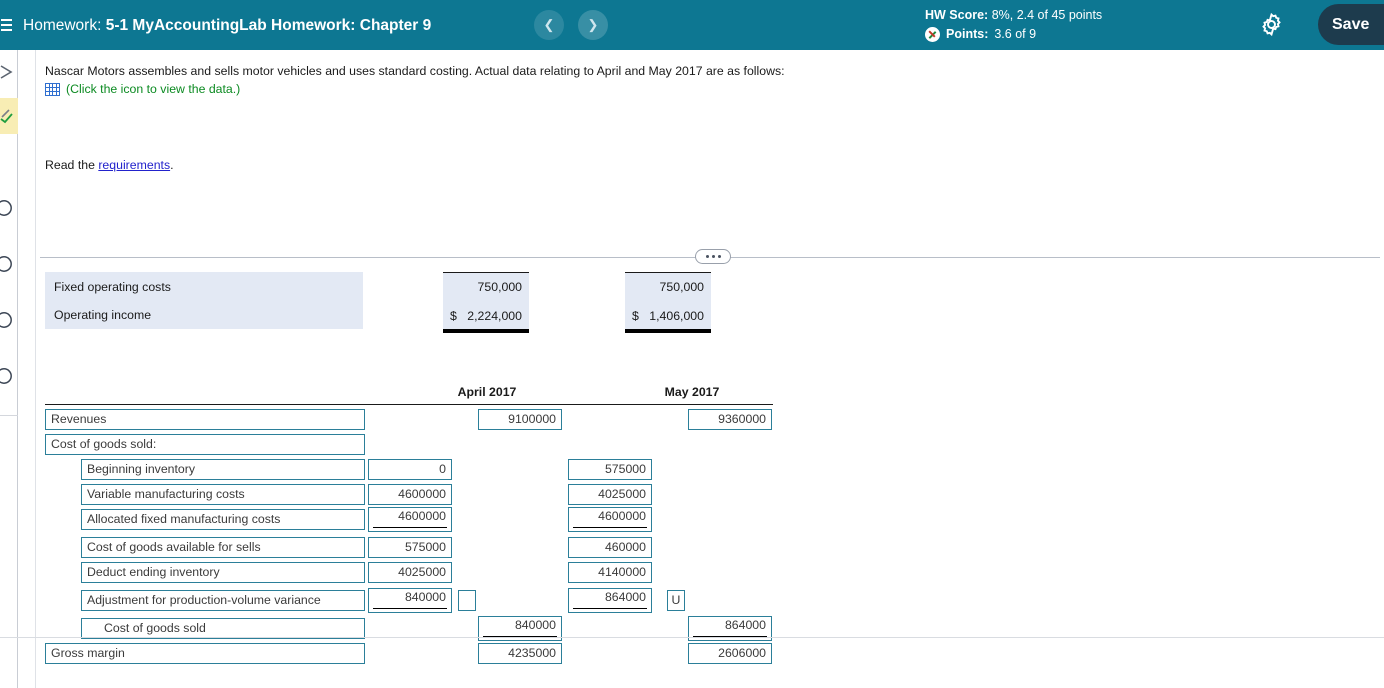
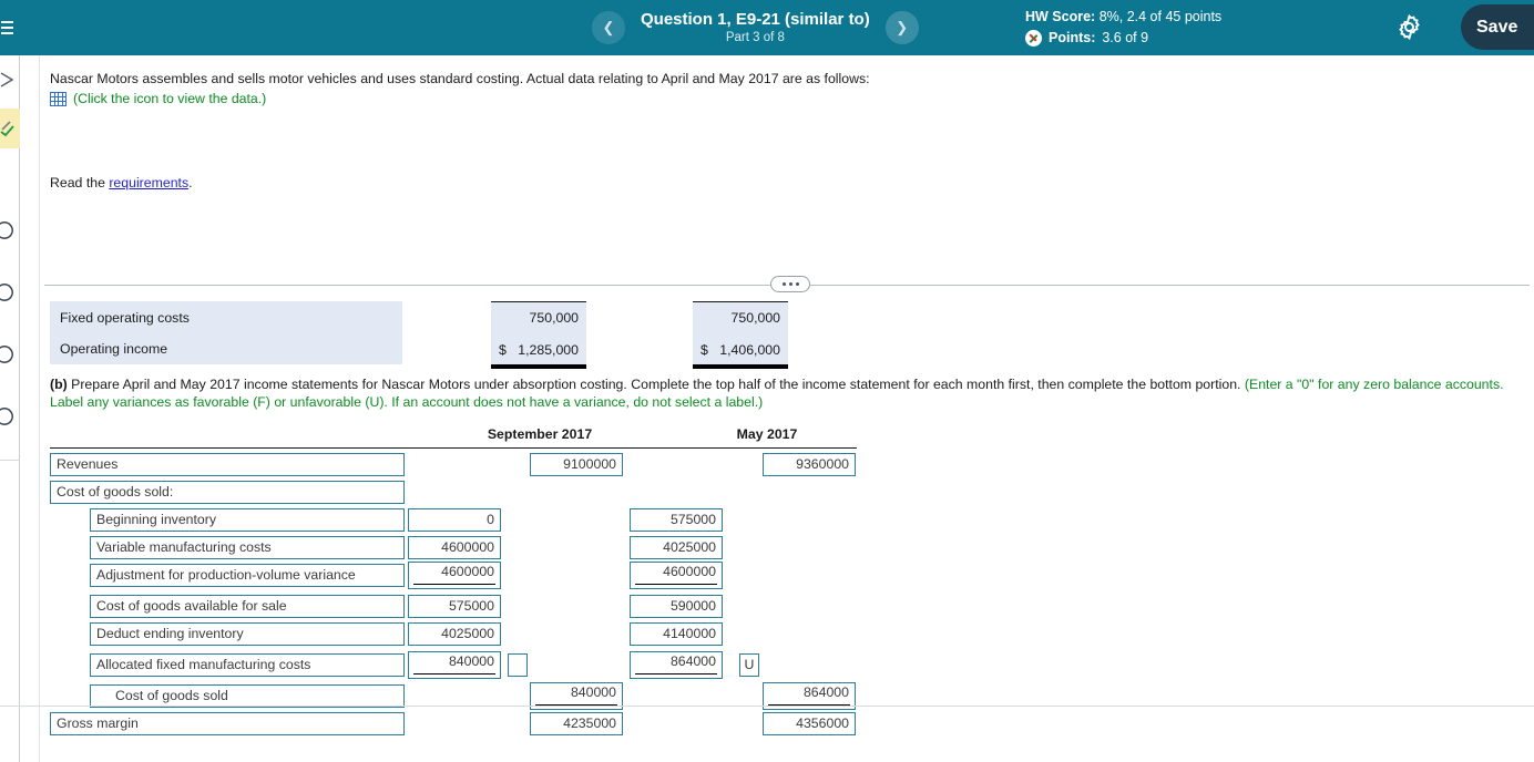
- Homework: 5-1 MyAccountingLab Homework: Chapter 9
  ❮
+ Question 1, E9-21 (similar to)
+ Part 3 of 8
  ❯
  HW Score: 8%, 2.4 of 45 points
  Points:
  3.6 of 9
  Save
  Nascar Motors assembles and sells motor vehicles and uses standard costing. Actual data relating to April and May 2017 are as follows:
  (Click the icon to view the data.)
  Read the requirements.
  Fixed operating costs
  Operating income
  750,000
  $
- 2,224,000
+ 1,285,000
  750,000
  $
  1,406,000
+ (b) Prepare April and May 2017 income statements for Nascar Motors under absorption costing. Complete the top half of the income statement for each month first, then complete the bottom portion. (Enter a "0" for any zero balance accounts. Label any variances as favorable (F) or unfavorable (U). If an account does not have a variance, do not select a label.)
- April 2017
+ September 2017
  May 2017
  Revenues
  9100000
  9360000
  Cost of goods sold:
  Beginning inventory
  0
  575000
  Variable manufacturing costs
  4600000
  4025000
- Allocated fixed manufacturing costs
+ Adjustment for production-volume variance
  4600000
  4600000
- Cost of goods available for sells
+ Cost of goods available for sale
  575000
- 460000
+ 590000
  Deduct ending inventory
  4025000
  4140000
- Adjustment for production-volume variance
+ Allocated fixed manufacturing costs
  840000
  864000
  U
  Cost of goods sold
  840000
  864000
  Gross margin
  4235000
- 2606000
+ 4356000
